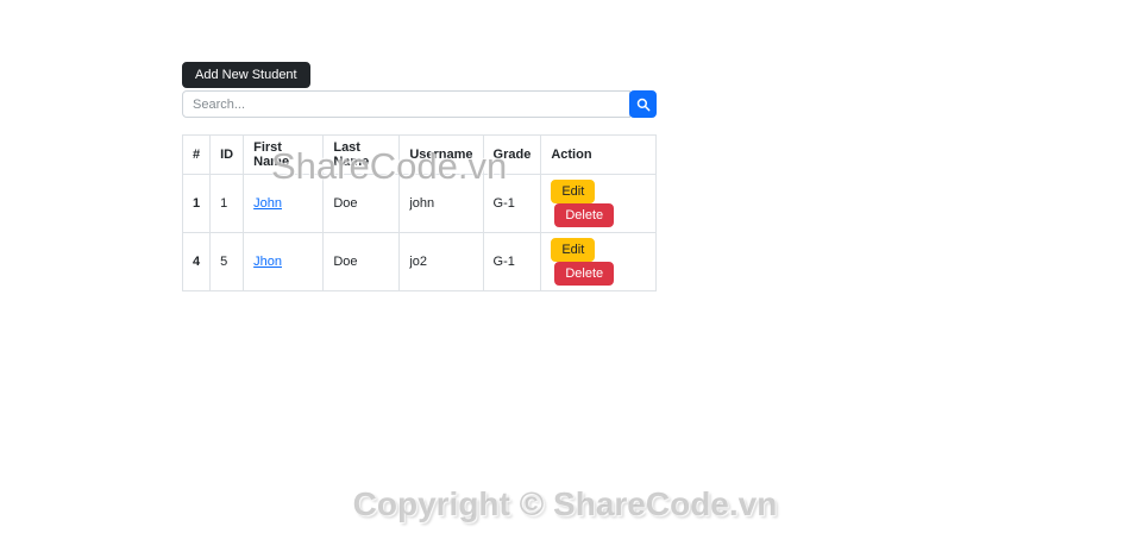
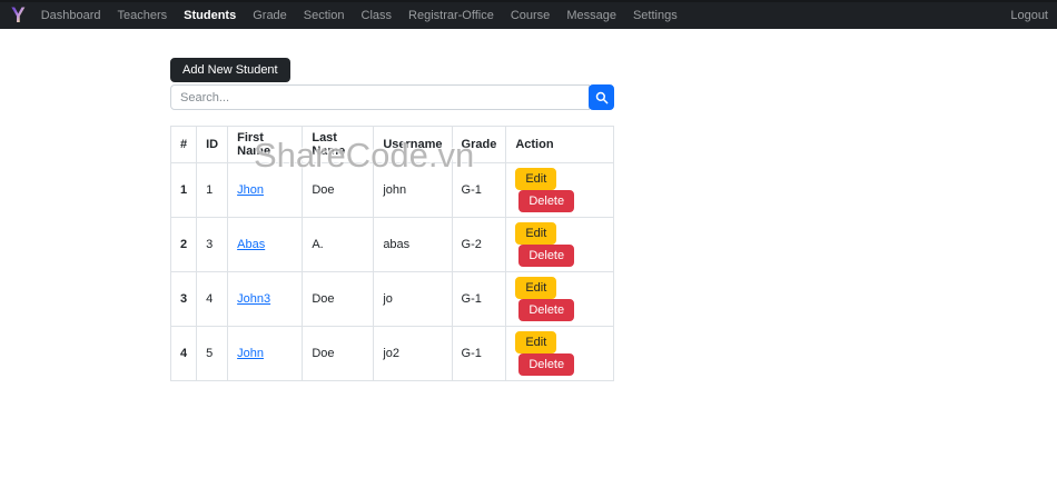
+ Y
+ Dashboard
+ Teachers
+ Students
+ Grade
+ Section
+ Class
+ Registrar-Office
+ Course
+ Message
+ Settings
+ Logout
  Add New Student
  Search...
  #	ID	First Name	Last Name	Username	Grade	Action
- 1	1	John	Doe	john	G-1	Edit Delete
+ 1	1	Jhon	Doe	john	G-1	Edit Delete
+ 2	3	Abas	A.	abas	G-2	Edit Delete
+ 3	4	John3	Doe	jo	G-1	Edit Delete
- 4	5	Jhon	Doe	jo2	G-1	Edit Delete
+ 4	5	John	Doe	jo2	G-1	Edit Delete
  ShareCode.vn
- Copyright © ShareCode.vn
